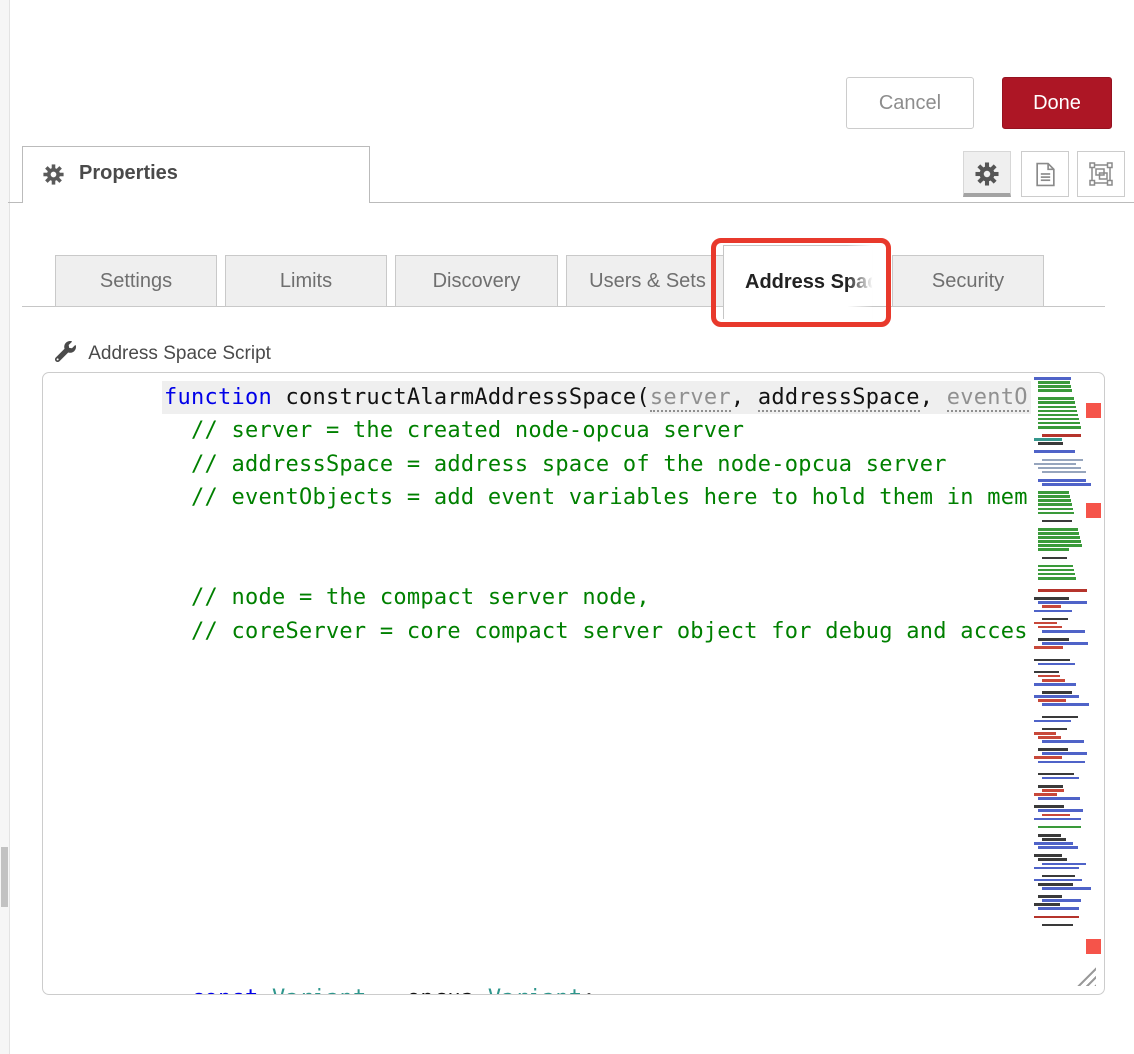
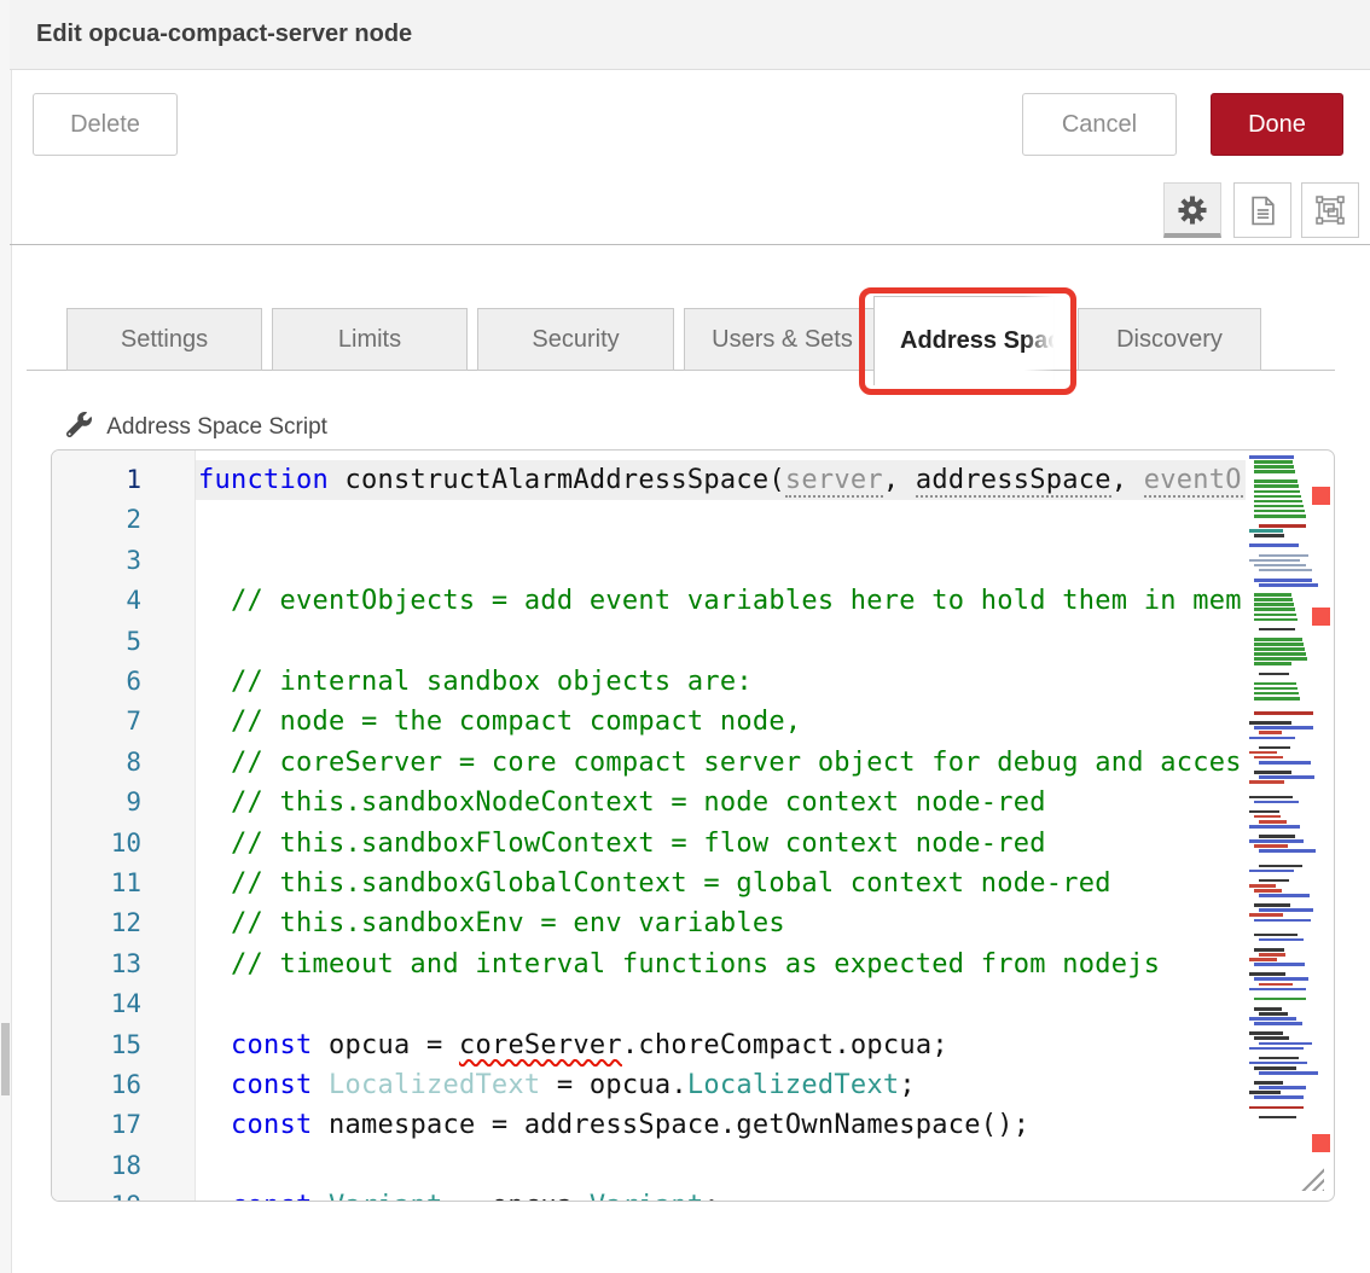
+ Edit opcua-compact-server node
+ Delete
  Cancel
  Done
- Properties
  Settings
  Limits
- Discovery
+ Security
  Users & Sets
  Address Spac
- Security
+ Discovery
  Address Space Script
+ 1
+ 2
+ 3
+ 4
+ 5
+ 6
+ 7
+ 8
+ 9
+ 10
+ 11
+ 12
+ 13
+ 14
+ 15
+ 16
+ 17
+ 18
  function constructAlarmAddressSpace(server, addressSpace, eventO
- // server = the created node-opcua server
- // addressSpace = address space of the node-opcua server
  // eventObjects = add event variables here to hold them in mem
+ // internal sandbox objects are:
- // node = the compact server node,
+ // node = the compact compact node,
  // coreServer = core compact server object for debug and acces
+ // this.sandboxNodeContext = node context node-red
+ // this.sandboxFlowContext = flow context node-red
+ // this.sandboxGlobalContext = global context node-red
+ // this.sandboxEnv = env variables
+ // timeout and interval functions as expected from nodejs
+ const opcua = coreServer.choreCompact.opcua;
+ const LocalizedText = opcua.LocalizedText;
+ const namespace = addressSpace.getOwnNamespace();
